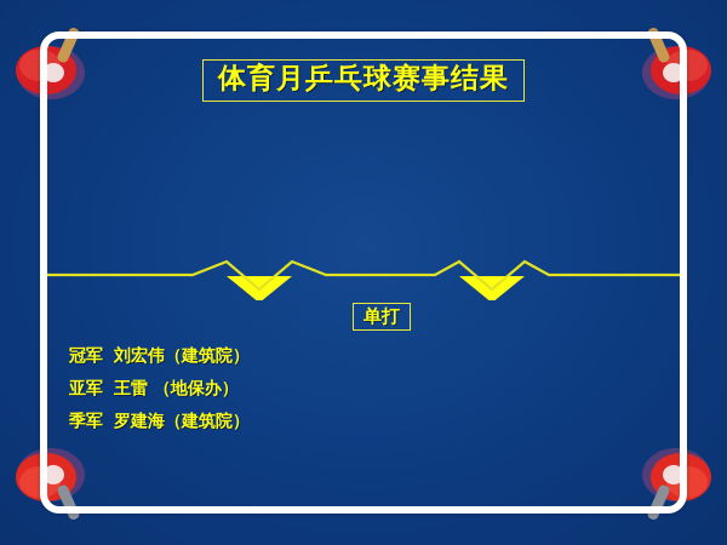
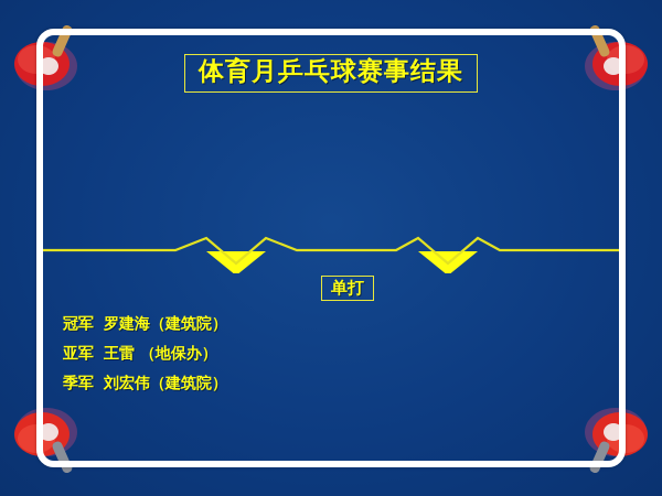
  体育月乒乓球赛事结果
  单打
- 冠军 刘宏伟（建筑院）
+ 冠军 罗建海（建筑院）
  亚军 王雷 （地保办）
- 季军 罗建海（建筑院）
+ 季军 刘宏伟（建筑院）
